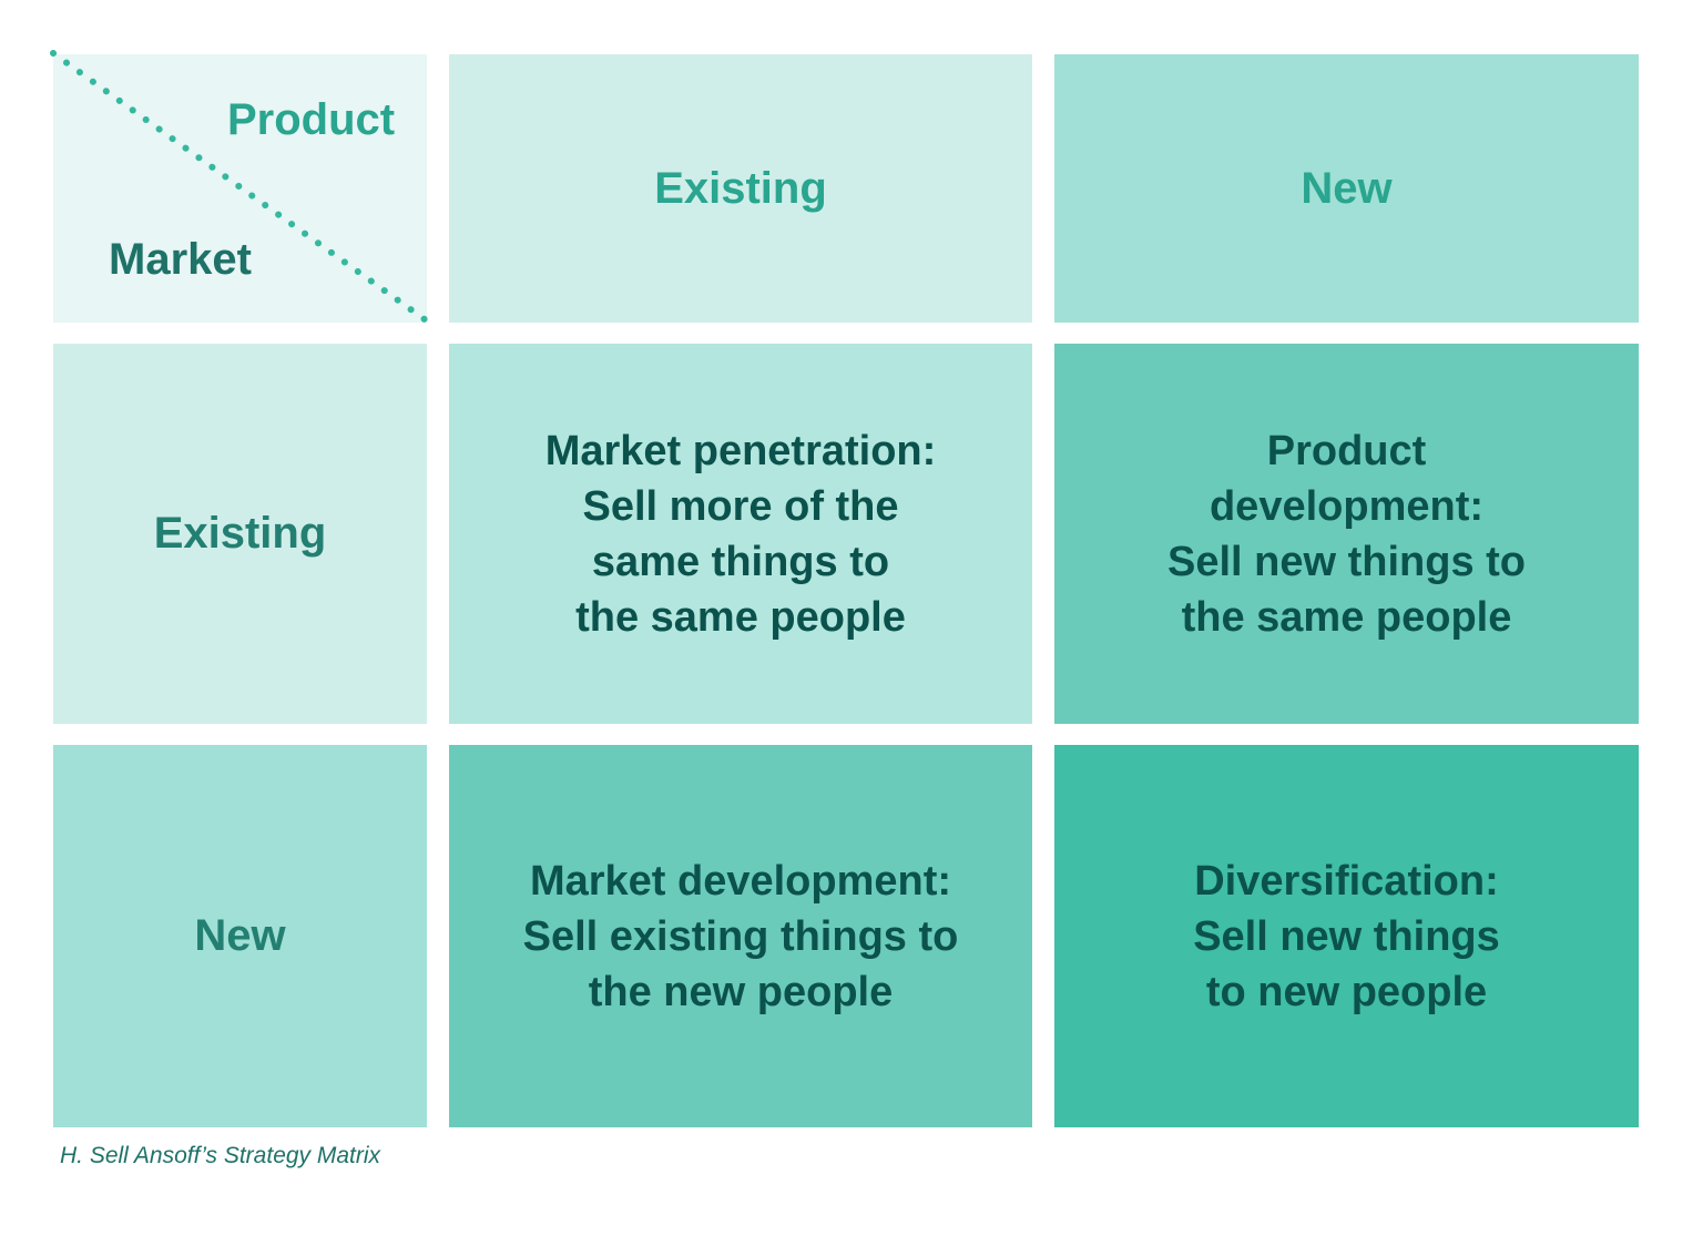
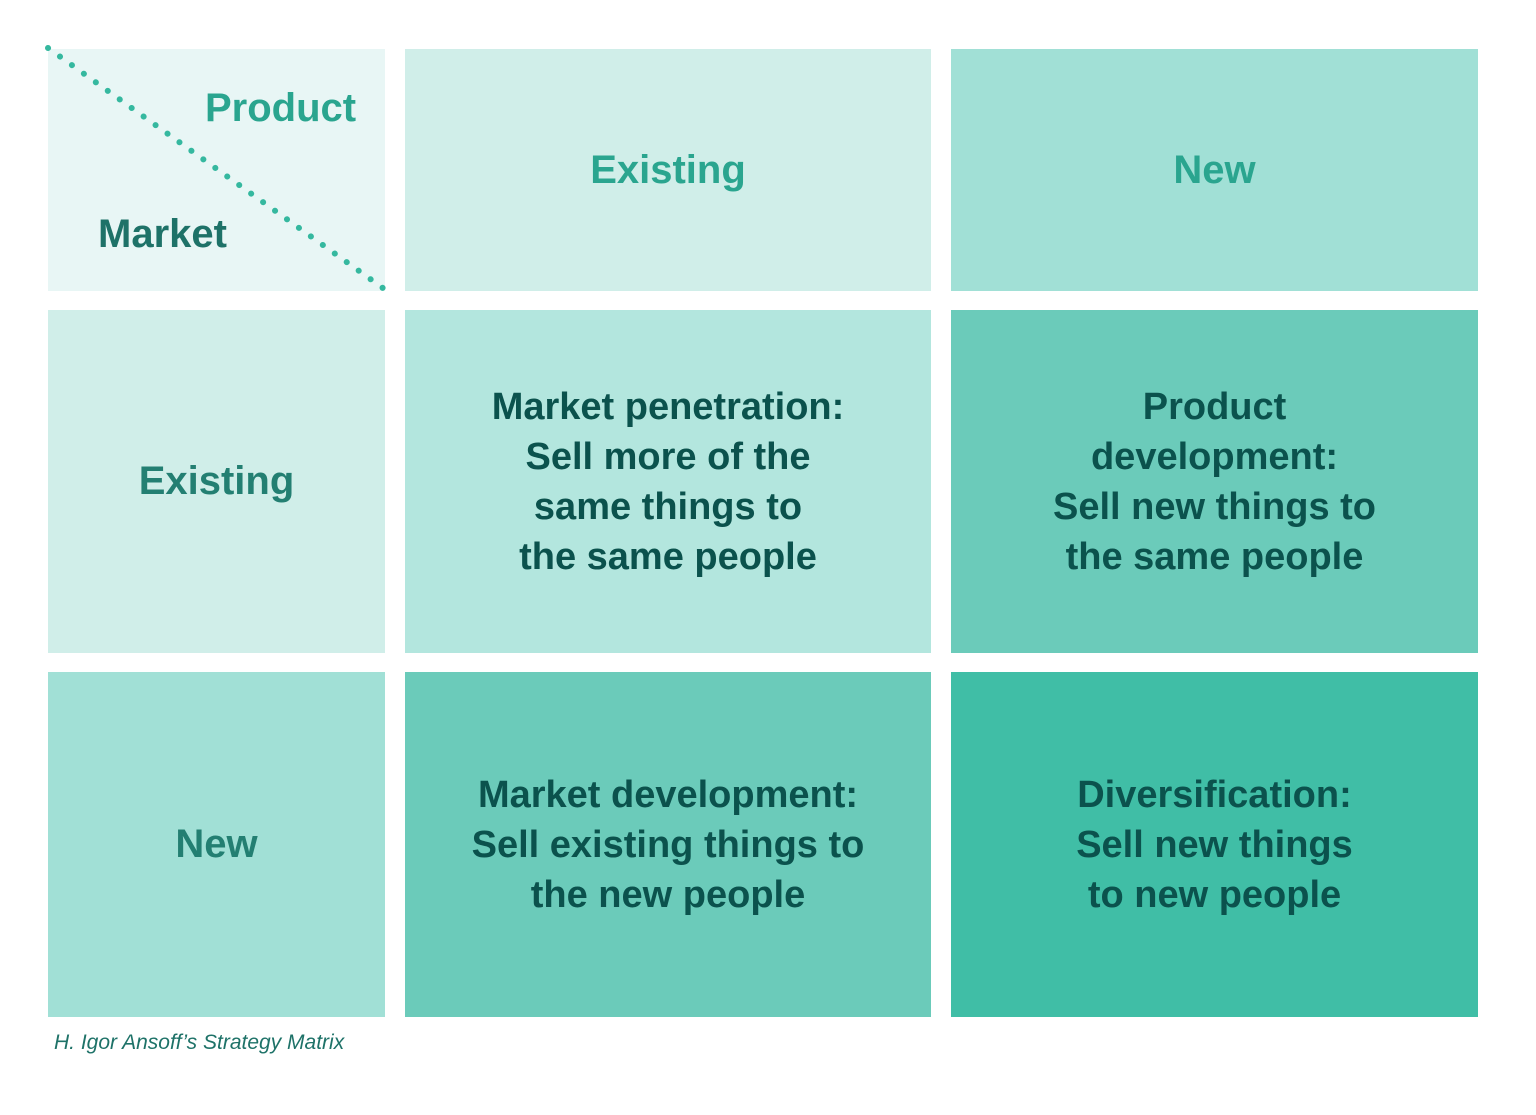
  Product
  Market
  Existing
  New
  Existing
  New
  Market penetration:
  Sell more of the
  same things to
  the same people
  Product
  development:
  Sell new things to
  the same people
  Market development:
  Sell existing things to
  the new people
  Diversification:
  Sell new things
  to new people
- H. Sell Ansoff’s Strategy Matrix
+ H. Igor Ansoff’s Strategy Matrix
